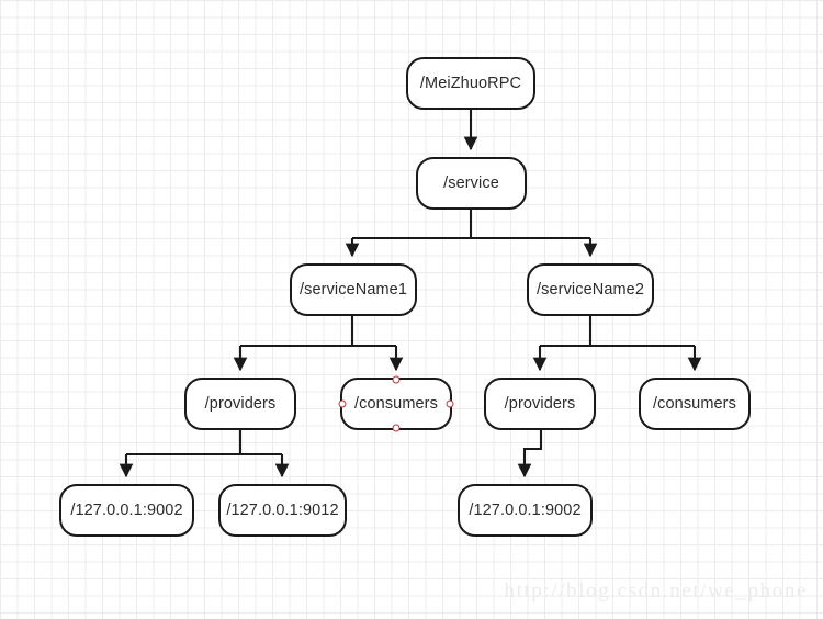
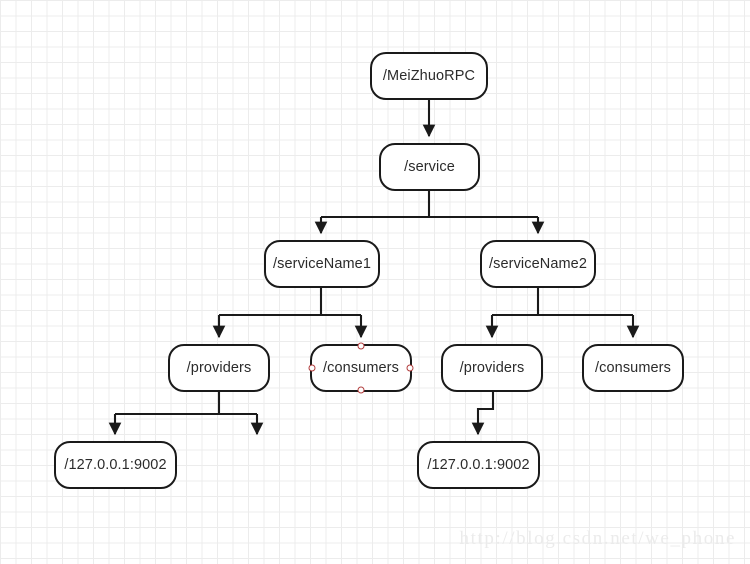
  /MeiZhuoRPC
  /service
  /serviceName1
  /serviceName2
  /providers
  /consumers
  /providers
  /consumers
  /127.0.0.1:9002
- /127.0.0.1:9012
  /127.0.0.1:9002
